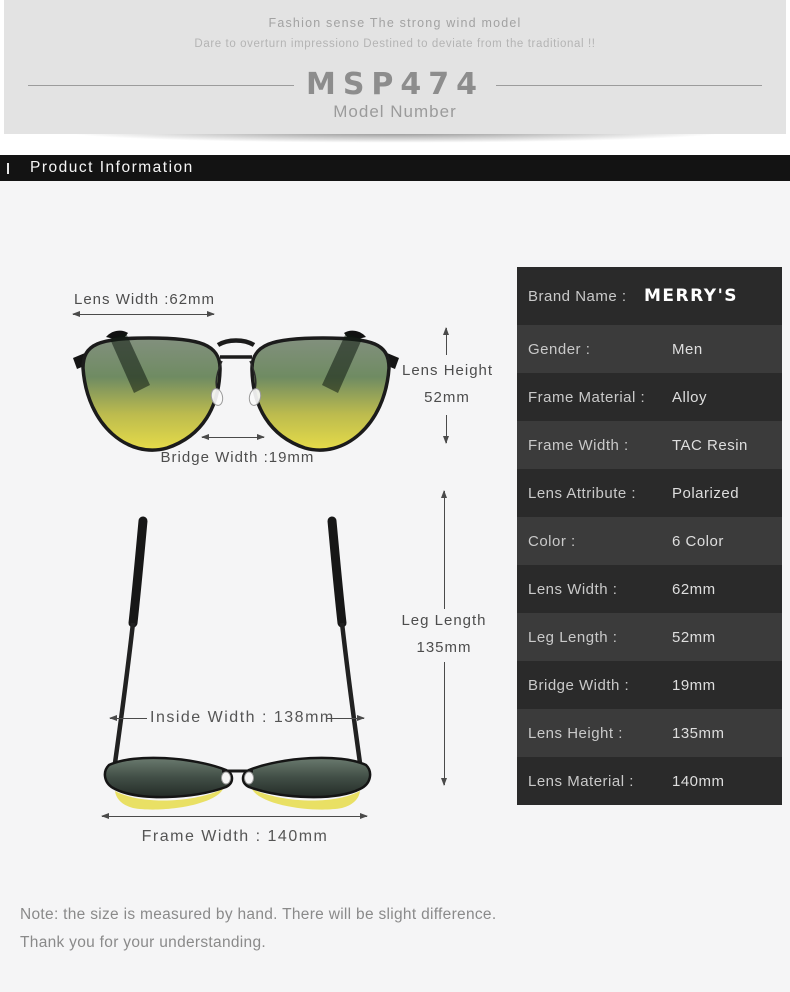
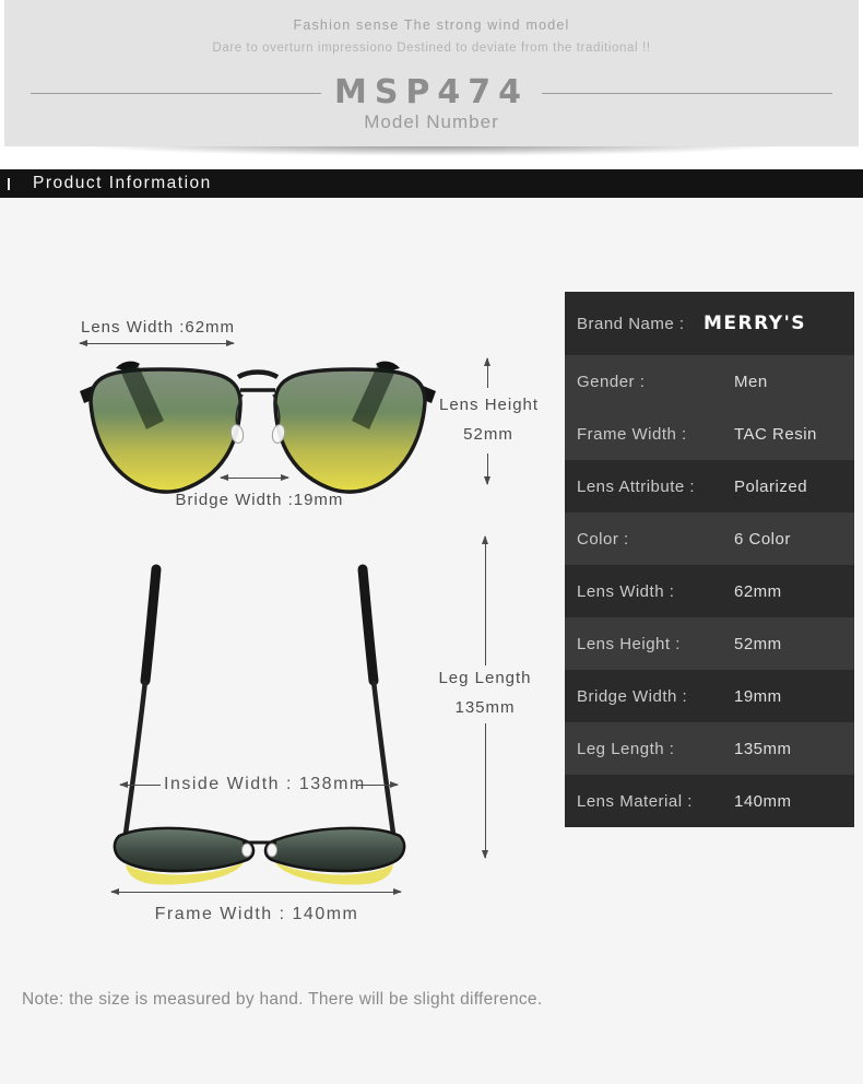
  Fashion sense The strong wind model
  Dare to overturn impressiono Destined to deviate from the traditional !!
  MSP474
  Model Number
  Product Information
  Lens Width :62mm
  Lens Height
  52mm
  Bridge Width :19mm
  Leg Length
  135mm
  Inside Width : 138m
  Frame Width : 140mm
  Brand Name :
  MERRY'S
  Gender :
  Men
- Frame Material :
- Alloy
  Frame Width :
  TAC Resin
  Lens Attribute :
  Polarized
  Color :
  6 Color
  Lens Width :
  62mm
- Leg Length :
+ Lens Height :
  52mm
  Bridge Width :
  19mm
- Lens Height :
+ Leg Length :
  135mm
  Lens Material :
  140mm
  Note: the size is measured by hand. There will be slight difference.
- Thank you for your understanding.
